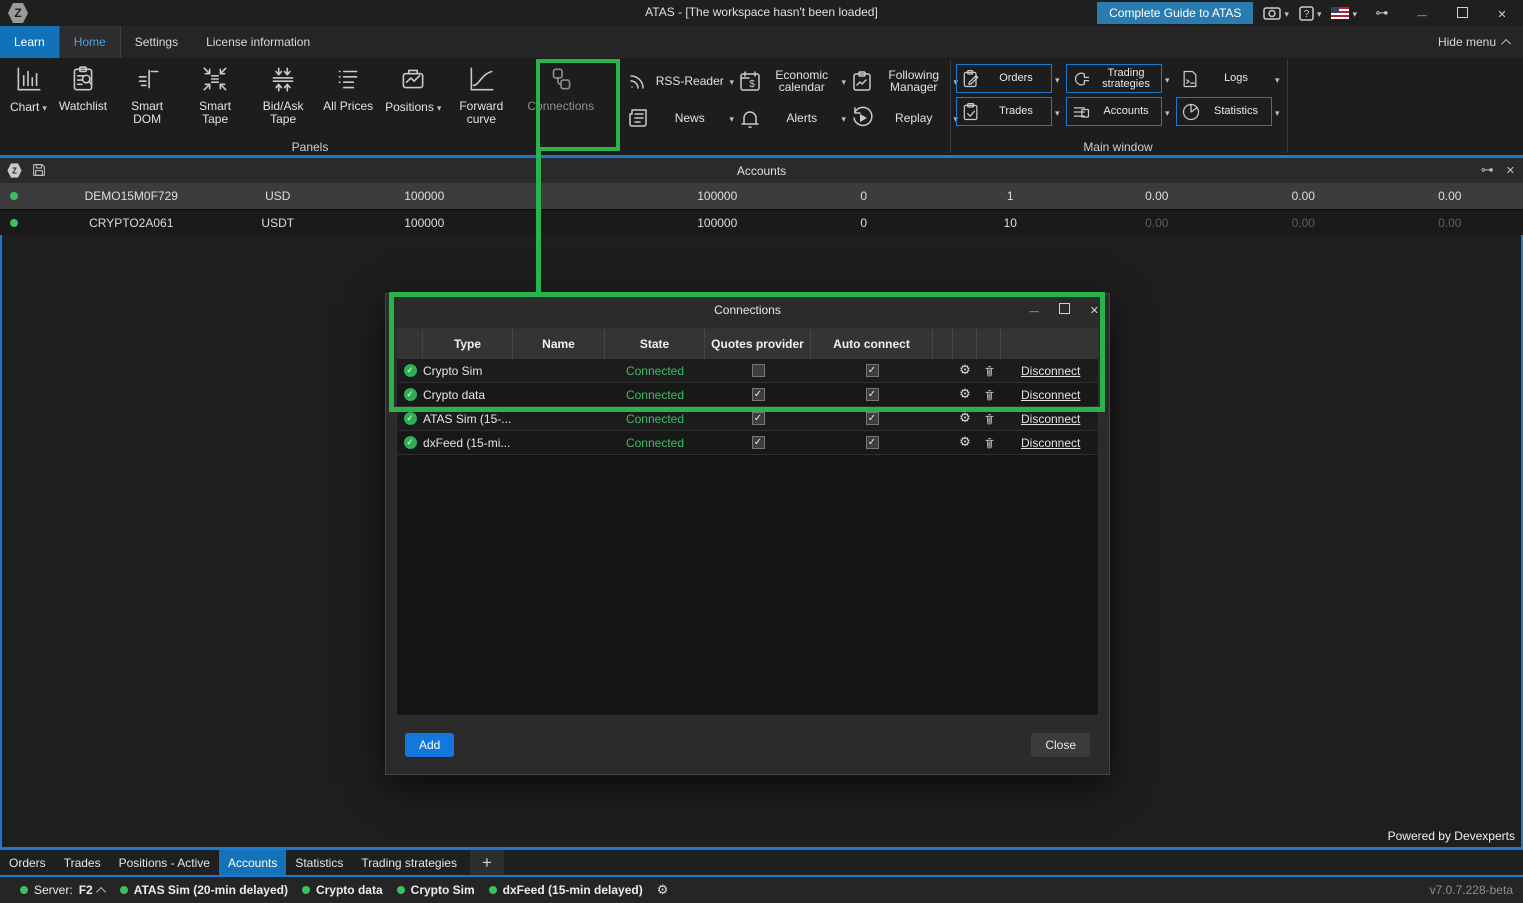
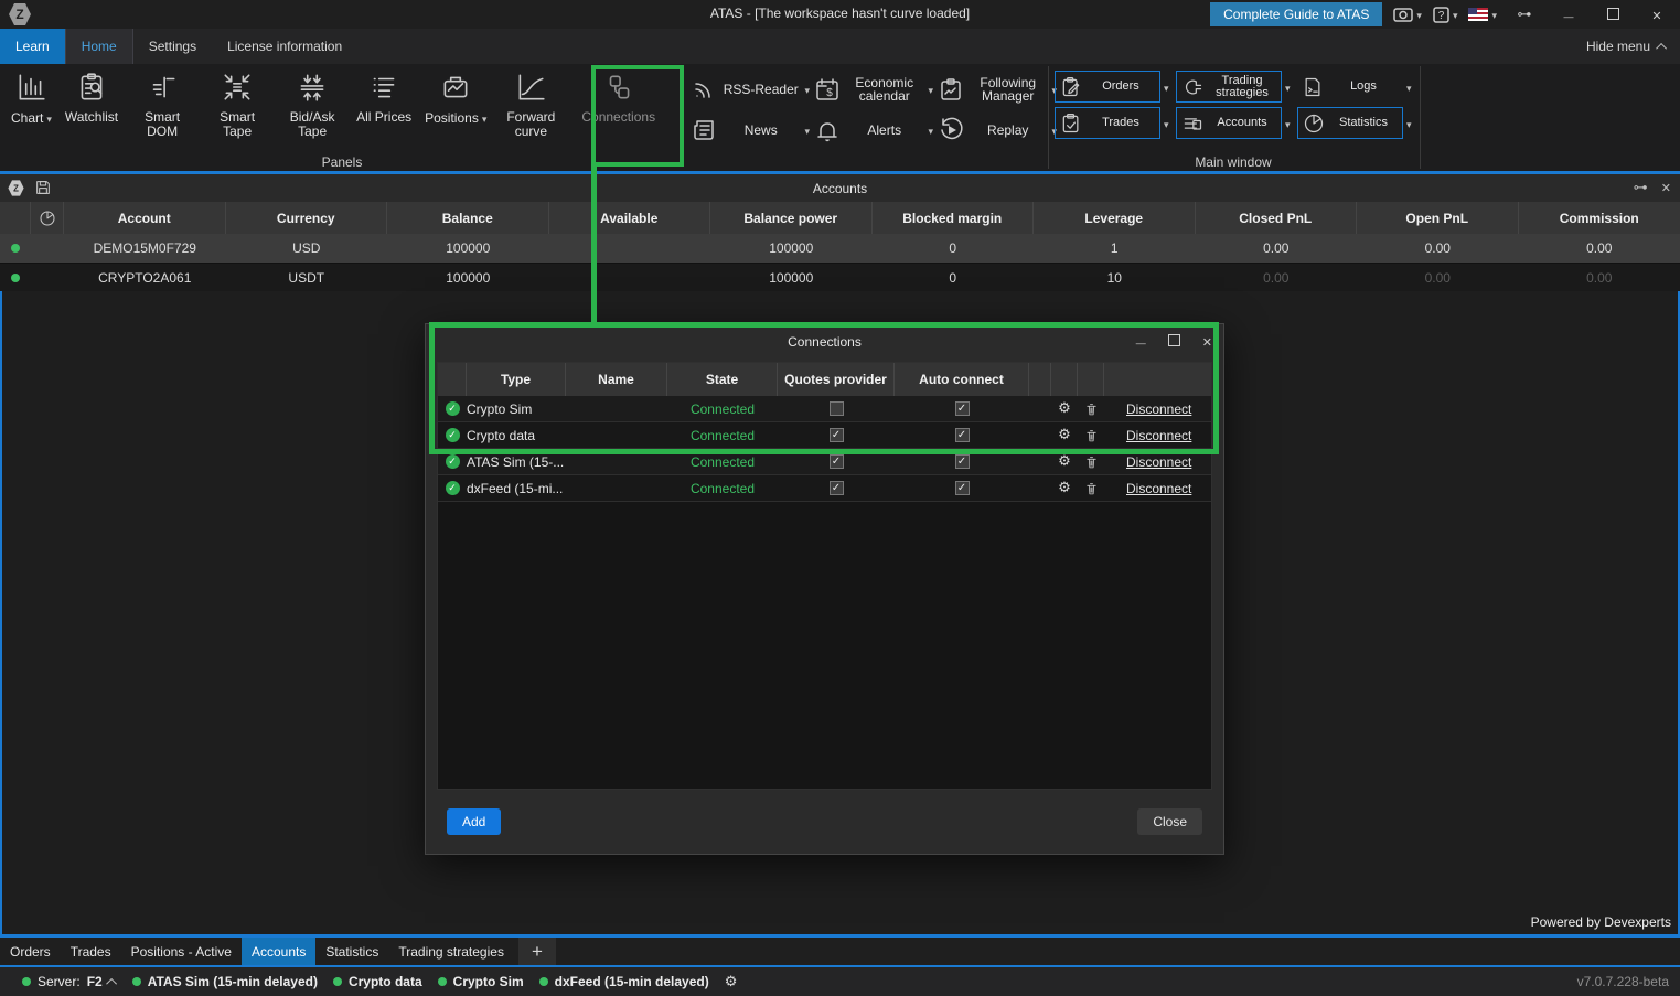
- ATAS - [The workspace hasn't been loaded]
+ ATAS - [The workspace hasn't curve loaded]
  Complete Guide to ATAS
  ?
  Learn
  Home
  Settings
  License information
  Hide menu
  Chart
  Watchlist
  Smart DOM
  Smart Tape
  Bid/Ask Tape
  All Prices
  Positions
  Forward curve
  Connections
  RSS-Reader
  $
  Economic calendar
  Following Manager
  News
  Alerts
  Replay
  Orders
  Trading strategies
  Logs
  Trades
  Accounts
  Statistics
  Panels
  Main window
  Z
  Accounts
+ Account
+ Currency
+ Balance
+ Available
+ Balance power
+ Blocked margin
+ Leverage
+ Closed PnL
+ Open PnL
+ Commission
  DEMO15M0F729
  USD
  100000
  100000
  0
  1
  0.00
  0.00
  0.00
  CRYPTO2A061
  USDT
  100000
  100000
  0
  10
  0.00
  0.00
  0.00
  Powered by Devexperts
  Connections
  Type
  Name
  State
  Quotes provider
  Auto connect
  Crypto Sim
  Connected
  Disconnect
  Crypto data
  Connected
  Disconnect
  ATAS Sim (15-...
  Connected
  Disconnect
  dxFeed (15-mi...
  Connected
  Disconnect
  Add
  Close
  Orders
  Trades
  Positions - Active
  Accounts
  Statistics
  Trading strategies
  Server:
  F2
- ATAS Sim (20-min delayed)
+ ATAS Sim (15-min delayed)
  Crypto data
  Crypto Sim
  dxFeed (15-min delayed)
  v7.0.7.228-beta
